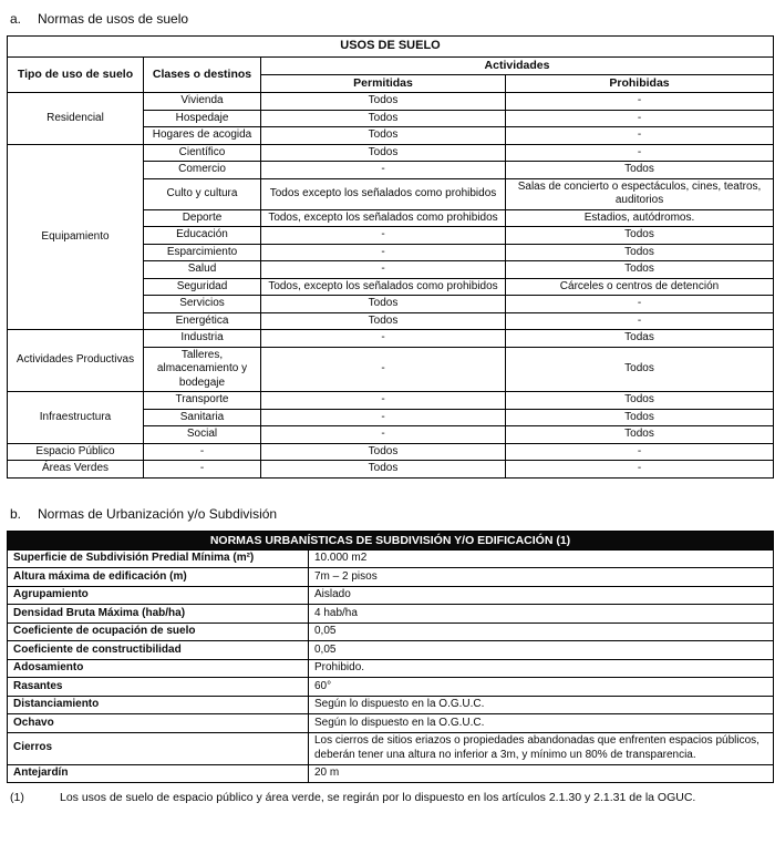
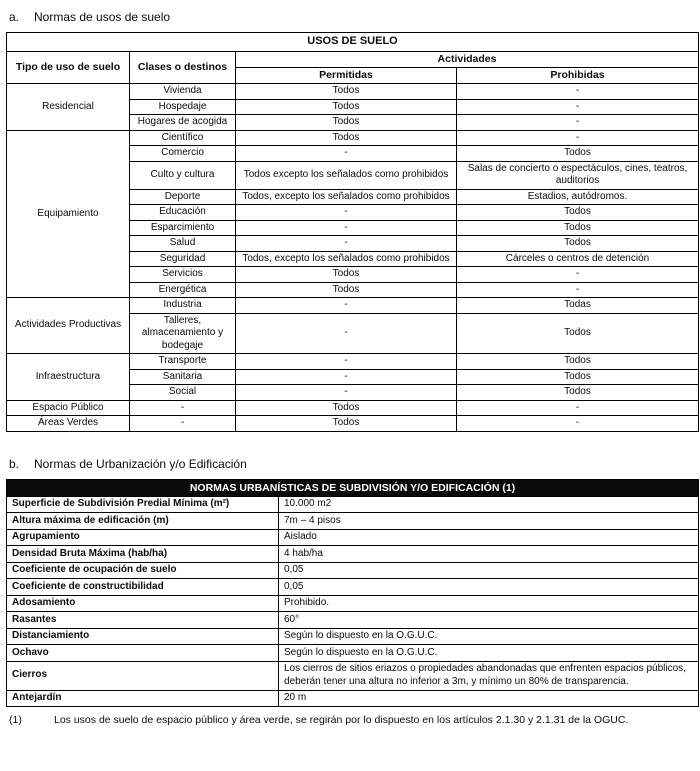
  a.
  Normas de usos de suelo
  USOS DE SUELO
  Tipo de uso de suelo	Clases o destinos	Actividades
  Permitidas	Prohibidas
  Residencial	Vivienda	Todos	-
  Hospedaje	Todos	-
  Hogares de acogida	Todos	-
  Equipamiento	Científico	Todos	-
  Comercio	-	Todos
  Culto y cultura	Todos excepto los señalados como prohibidos	Salas de concierto o espectáculos, cines, teatros, auditorios
  Deporte	Todos, excepto los señalados como prohibidos	Estadios, autódromos.
  Educación	-	Todos
  Esparcimiento	-	Todos
  Salud	-	Todos
  Seguridad	Todos, excepto los señalados como prohibidos	Cárceles o centros de detención
  Servicios	Todos	-
  Energética	Todos	-
  Actividades Productivas	Industria	-	Todas
  Talleres, almacenamiento y bodegaje	-	Todos
  Infraestructura	Transporte	-	Todos
  Sanitaria	-	Todos
  Social	-	Todos
  Espacio Público	-	Todos	-
  Áreas Verdes	-	Todos	-
  b.
- Normas de Urbanización y/o Subdivisión
+ Normas de Urbanización y/o Edificación
  NORMAS URBANÍSTICAS DE SUBDIVISIÓN Y/O EDIFICACIÓN (1)
  Superficie de Subdivisión Predial Mínima (m²)	10.000 m2
- Altura máxima de edificación (m)	7m – 2 pisos
+ Altura máxima de edificación (m)	7m – 4 pisos
  Agrupamiento	Aislado
  Densidad Bruta Máxima (hab/ha)	4 hab/ha
  Coeficiente de ocupación de suelo	0,05
  Coeficiente de constructibilidad	0,05
  Adosamiento	Prohibido.
  Rasantes	60°
  Distanciamiento	Según lo dispuesto en la O.G.U.C.
  Ochavo	Según lo dispuesto en la O.G.U.C.
  Cierros	Los cierros de sitios eriazos o propiedades abandonadas que enfrenten espacios públicos, deberán tener una altura no inferior a 3m, y mínimo un 80% de transparencia.
  Antejardín	20 m
  (1)
  Los usos de suelo de espacio público y área verde, se regirán por lo dispuesto en los artículos 2.1.30 y 2.1.31 de la OGUC.
